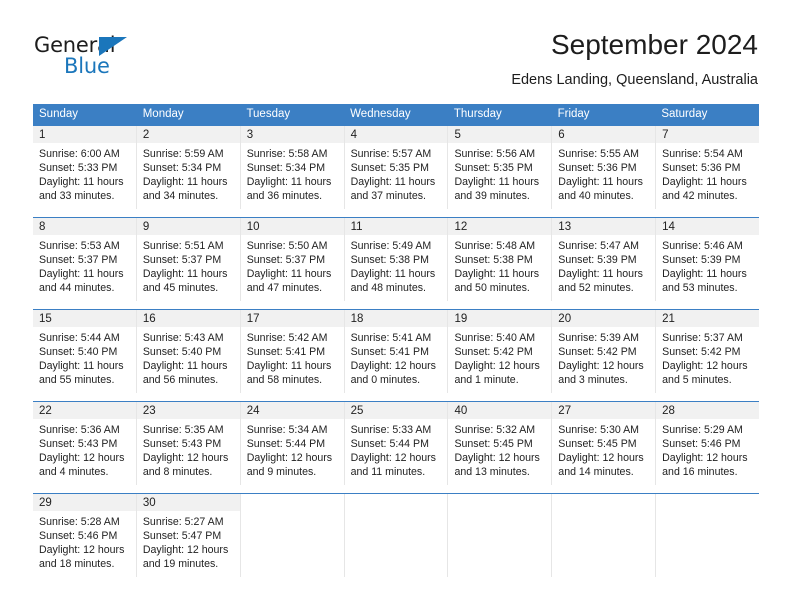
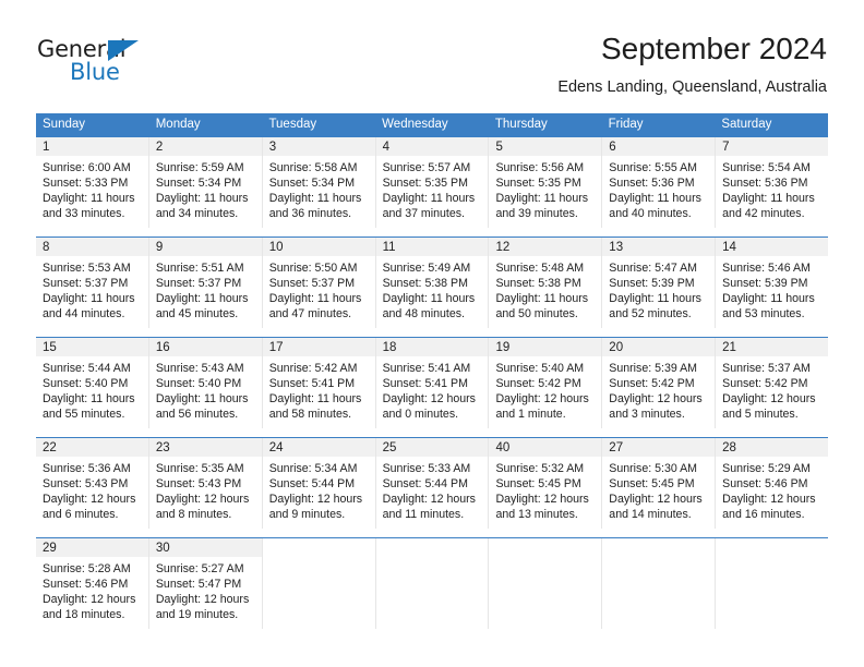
  General
  Blue
  September 2024
  Edens Landing, Queensland, Australia
  Sunday
  Monday
  Tuesday
  Wednesday
  Thursday
  Friday
  Saturday
  1
  Sunrise: 6:00 AM
  Sunset: 5:33 PM
  Daylight: 11 hours
  and 33 minutes.
  2
  Sunrise: 5:59 AM
  Sunset: 5:34 PM
  Daylight: 11 hours
  and 34 minutes.
  3
  Sunrise: 5:58 AM
  Sunset: 5:34 PM
  Daylight: 11 hours
  and 36 minutes.
  4
  Sunrise: 5:57 AM
  Sunset: 5:35 PM
  Daylight: 11 hours
  and 37 minutes.
  5
  Sunrise: 5:56 AM
  Sunset: 5:35 PM
  Daylight: 11 hours
  and 39 minutes.
  6
  Sunrise: 5:55 AM
  Sunset: 5:36 PM
  Daylight: 11 hours
  and 40 minutes.
  7
  Sunrise: 5:54 AM
  Sunset: 5:36 PM
  Daylight: 11 hours
  and 42 minutes.
  8
  Sunrise: 5:53 AM
  Sunset: 5:37 PM
  Daylight: 11 hours
  and 44 minutes.
  9
  Sunrise: 5:51 AM
  Sunset: 5:37 PM
  Daylight: 11 hours
  and 45 minutes.
  10
  Sunrise: 5:50 AM
  Sunset: 5:37 PM
  Daylight: 11 hours
  and 47 minutes.
  11
  Sunrise: 5:49 AM
  Sunset: 5:38 PM
  Daylight: 11 hours
  and 48 minutes.
  12
  Sunrise: 5:48 AM
  Sunset: 5:38 PM
  Daylight: 11 hours
  and 50 minutes.
  13
  Sunrise: 5:47 AM
  Sunset: 5:39 PM
  Daylight: 11 hours
  and 52 minutes.
  14
  Sunrise: 5:46 AM
  Sunset: 5:39 PM
  Daylight: 11 hours
  and 53 minutes.
  15
  Sunrise: 5:44 AM
  Sunset: 5:40 PM
  Daylight: 11 hours
  and 55 minutes.
  16
  Sunrise: 5:43 AM
  Sunset: 5:40 PM
  Daylight: 11 hours
  and 56 minutes.
  17
  Sunrise: 5:42 AM
  Sunset: 5:41 PM
  Daylight: 11 hours
  and 58 minutes.
  18
  Sunrise: 5:41 AM
  Sunset: 5:41 PM
  Daylight: 12 hours
  and 0 minutes.
  19
  Sunrise: 5:40 AM
  Sunset: 5:42 PM
  Daylight: 12 hours
  and 1 minute.
  20
  Sunrise: 5:39 AM
  Sunset: 5:42 PM
  Daylight: 12 hours
  and 3 minutes.
  21
  Sunrise: 5:37 AM
  Sunset: 5:42 PM
  Daylight: 12 hours
  and 5 minutes.
  22
  Sunrise: 5:36 AM
  Sunset: 5:43 PM
  Daylight: 12 hours
- and 4 minutes.
+ and 6 minutes.
  23
  Sunrise: 5:35 AM
  Sunset: 5:43 PM
  Daylight: 12 hours
  and 8 minutes.
  24
  Sunrise: 5:34 AM
  Sunset: 5:44 PM
  Daylight: 12 hours
  and 9 minutes.
  25
  Sunrise: 5:33 AM
  Sunset: 5:44 PM
  Daylight: 12 hours
  and 11 minutes.
  40
  Sunrise: 5:32 AM
  Sunset: 5:45 PM
  Daylight: 12 hours
  and 13 minutes.
  27
  Sunrise: 5:30 AM
  Sunset: 5:45 PM
  Daylight: 12 hours
  and 14 minutes.
  28
  Sunrise: 5:29 AM
  Sunset: 5:46 PM
  Daylight: 12 hours
  and 16 minutes.
  29
  Sunrise: 5:28 AM
  Sunset: 5:46 PM
  Daylight: 12 hours
  and 18 minutes.
  30
  Sunrise: 5:27 AM
  Sunset: 5:47 PM
  Daylight: 12 hours
  and 19 minutes.
